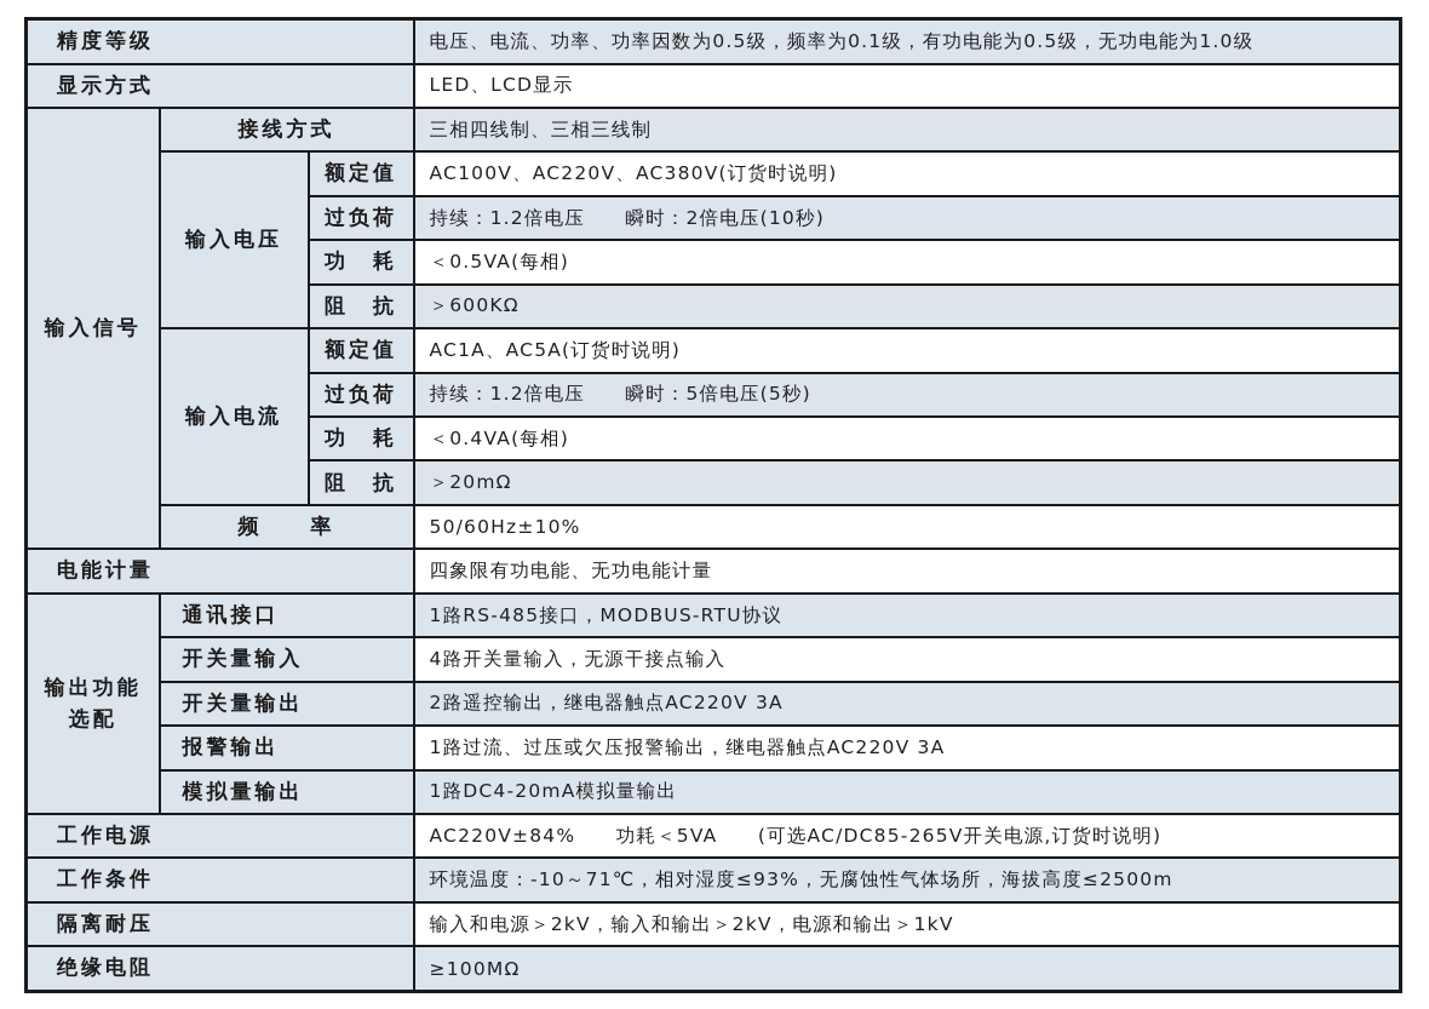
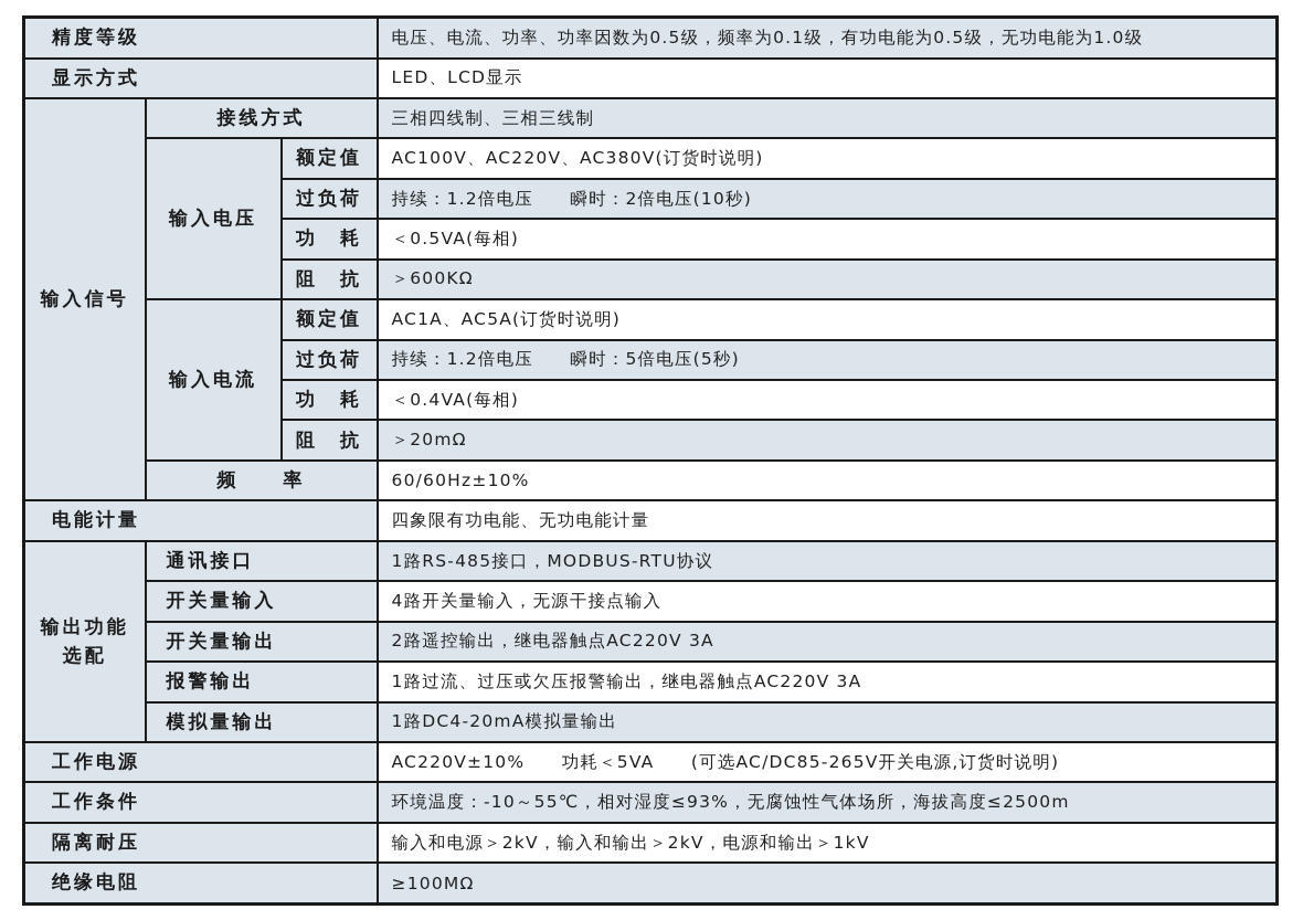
  精度等级	电压、电流、功率、功率因数为0.5级，频率为0.1级，有功电能为0.5级，无功电能为1.0级
  显示方式	LED、LCD显示
  输入信号	接线方式	三相四线制、三相三线制
  输入电压	额定值	AC100V、AC220V、AC380V(订货时说明)
  过负荷	持续：1.2倍电压 瞬时：2倍电压(10秒)
  功 耗	＜0.5VA(每相)
  阻 抗	＞600KΩ
  输入电流	额定值	AC1A、AC5A(订货时说明)
  过负荷	持续：1.2倍电压 瞬时：5倍电压(5秒)
  功 耗	＜0.4VA(每相)
  阻 抗	＞20mΩ
- 频 率	50/60Hz±10%
+ 频 率	60/60Hz±10%
  电能计量	四象限有功电能、无功电能计量
  输出功能 选配	通讯接口	1路RS-485接口，MODBUS-RTU协议
  开关量输入	4路开关量输入，无源干接点输入
  开关量输出	2路遥控输出，继电器触点AC220V 3A
  报警输出	1路过流、过压或欠压报警输出，继电器触点AC220V 3A
  模拟量输出	1路DC4-20mA模拟量输出
- 工作电源	AC220V±84% 功耗＜5VA (可选AC/DC85-265V开关电源,订货时说明)
+ 工作电源	AC220V±10% 功耗＜5VA (可选AC/DC85-265V开关电源,订货时说明)
- 工作条件	环境温度：-10～71℃，相对湿度≤93%，无腐蚀性气体场所，海拔高度≤2500m
+ 工作条件	环境温度：-10～55℃，相对湿度≤93%，无腐蚀性气体场所，海拔高度≤2500m
  隔离耐压	输入和电源＞2kV，输入和输出＞2kV，电源和输出＞1kV
  绝缘电阻	≥100MΩ
